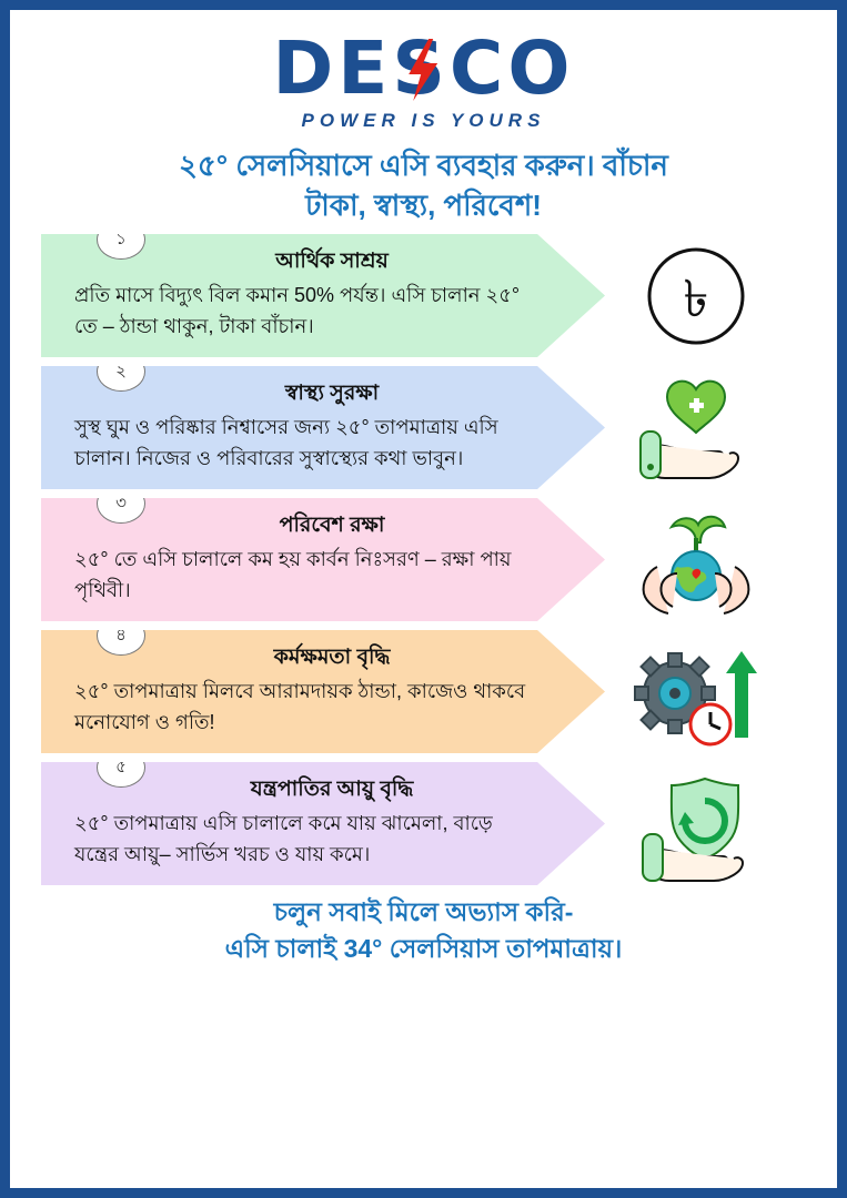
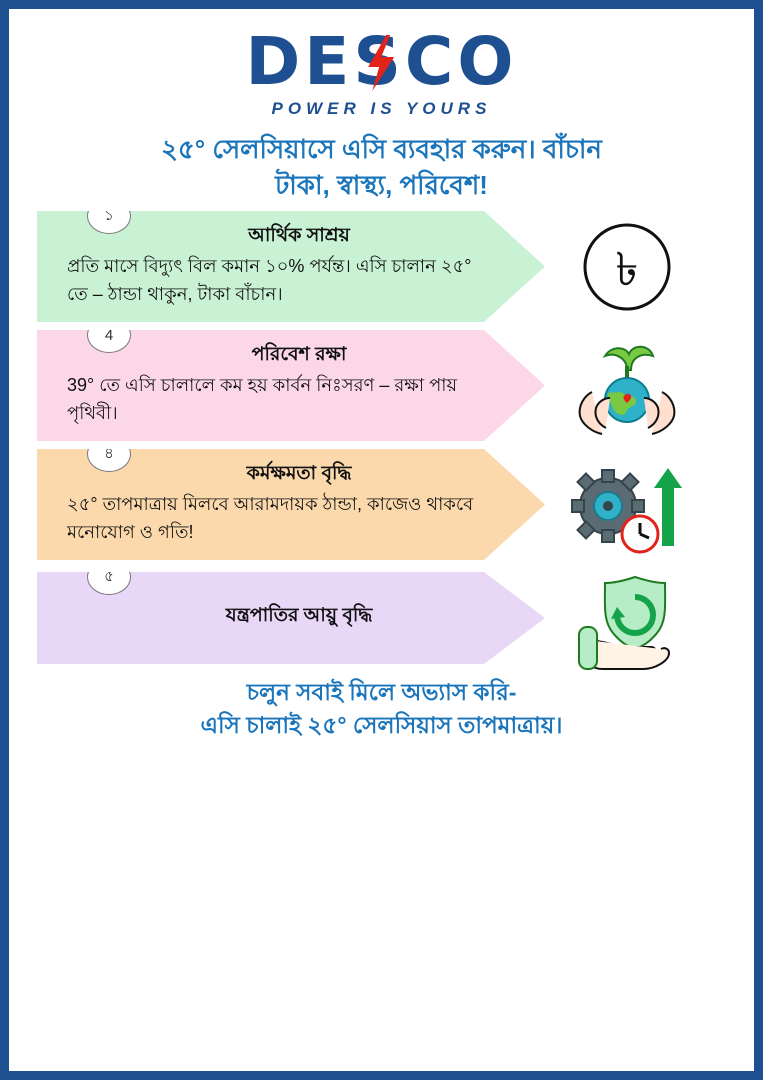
  DECO
  POWER IS YOURS
  ২৫° সেলসিয়াসে এসি ব্যবহার করুন। বাঁচান
  টাকা, স্বাস্থ্য, পরিবেশ!
  ১
  আর্থিক সাশ্রয়
- প্রতি মাসে বিদ্যুৎ বিল কমান 50% পর্যন্ত। এসি চালান ২৫° তে – ঠান্ডা থাকুন, টাকা বাঁচান।
+ প্রতি মাসে বিদ্যুৎ বিল কমান ১০% পর্যন্ত। এসি চালান ২৫° তে – ঠান্ডা থাকুন, টাকা বাঁচান।
  ৳
- ২
- স্বাস্থ্য সুরক্ষা
- সুস্থ ঘুম ও পরিষ্কার নিশ্বাসের জন্য ২৫° তাপমাত্রায় এসি চালান। নিজের ও পরিবারের সুস্বাস্থ্যের কথা ভাবুন।
- ৩
+ 4
  পরিবেশ রক্ষা
- ২৫° তে এসি চালালে কম হয় কার্বন নিঃসরণ – রক্ষা পায় পৃথিবী।
+ 39° তে এসি চালালে কম হয় কার্বন নিঃসরণ – রক্ষা পায় পৃথিবী।
  ৪
  কর্মক্ষমতা বৃদ্ধি
  ২৫° তাপমাত্রায় মিলবে আরামদায়ক ঠান্ডা, কাজেও থাকবে মনোযোগ ও গতি!
  ৫
  যন্ত্রপাতির আয়ু বৃদ্ধি
- ২৫° তাপমাত্রায় এসি চালালে কমে যায় ঝামেলা, বাড়ে যন্ত্রের আয়ু– সার্ভিস খরচ ও যায় কমে।
  চলুন সবাই মিলে অভ্যাস করি-
- এসি চালাই 34° সেলসিয়াস তাপমাত্রায়।
+ এসি চালাই ২৫° সেলসিয়াস তাপমাত্রায়।
